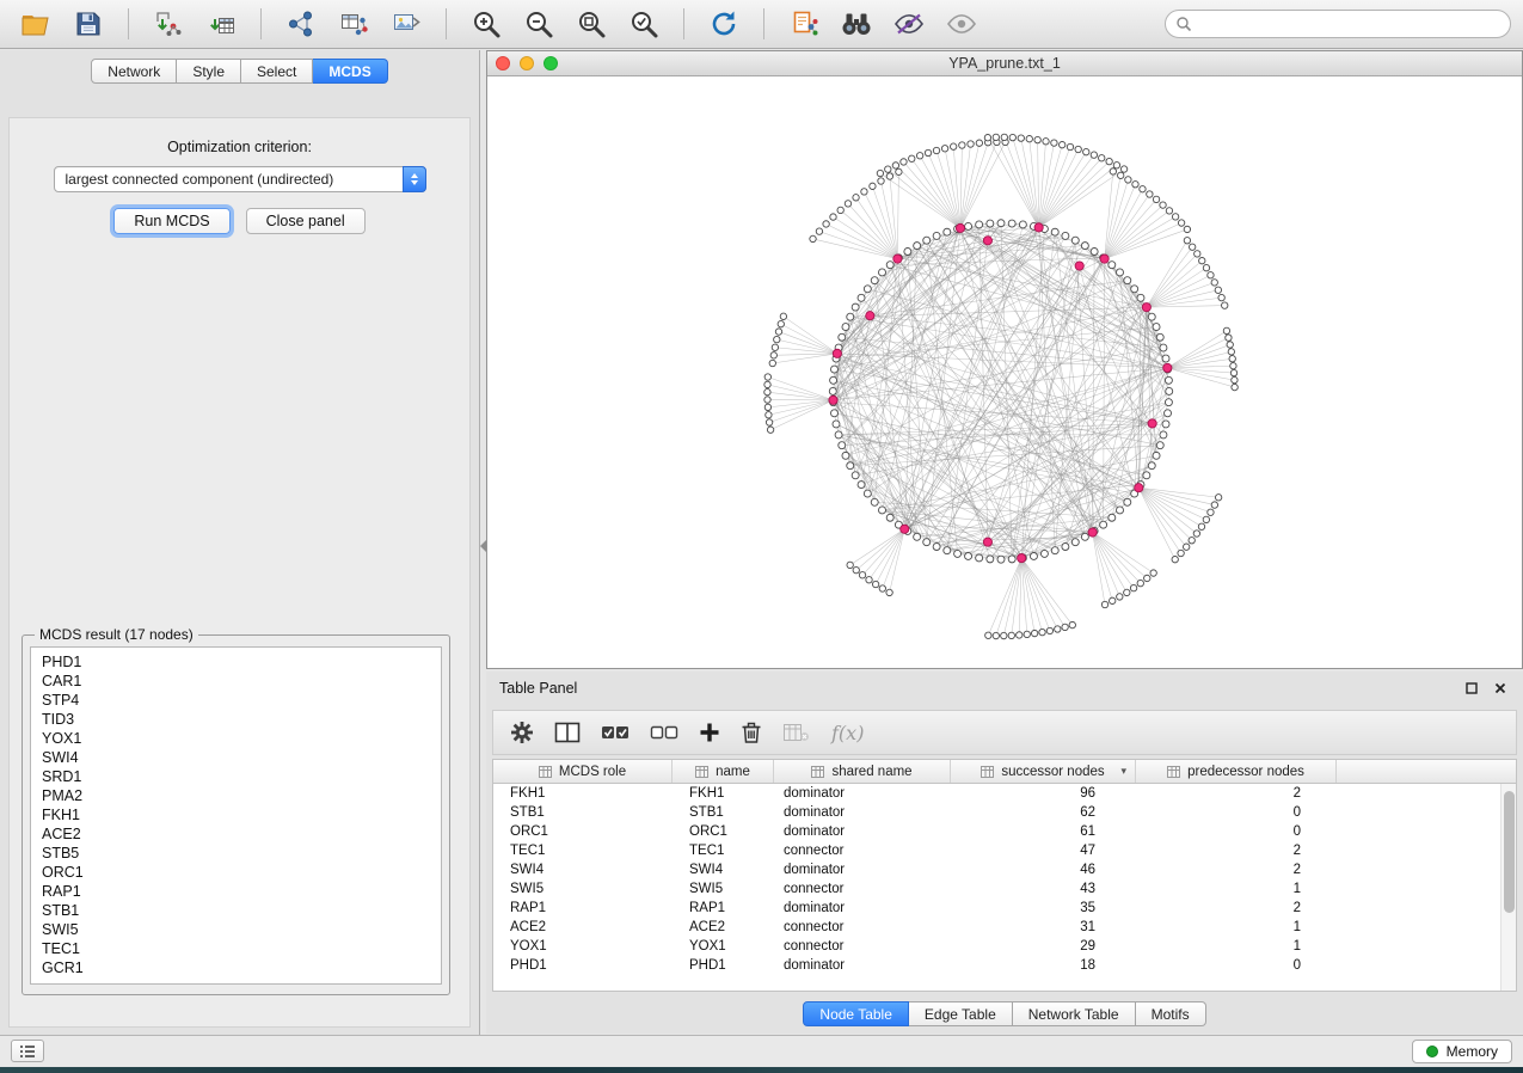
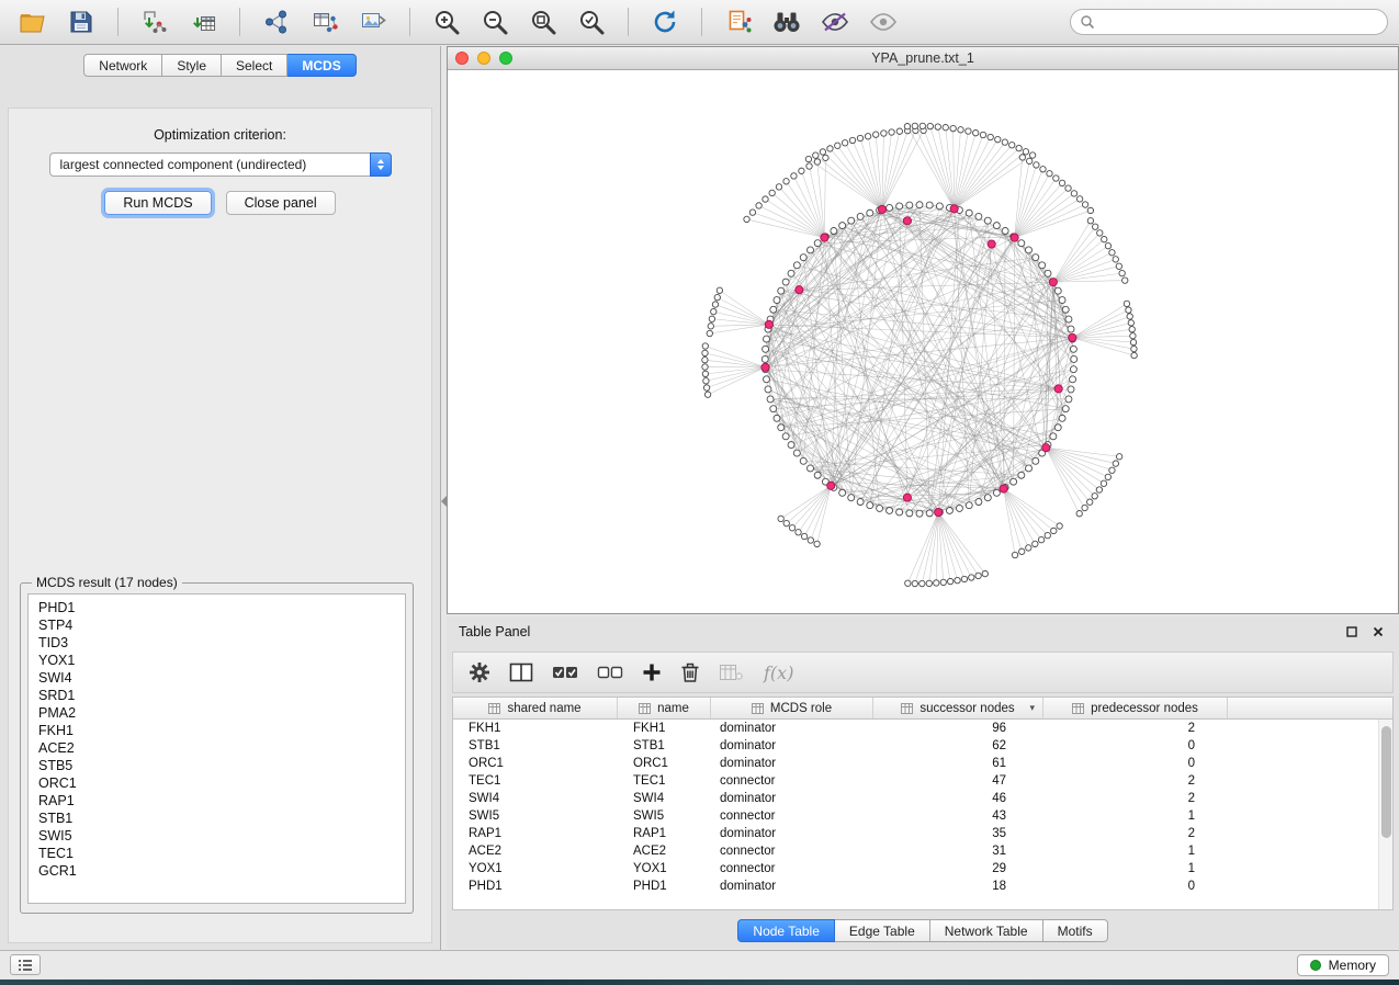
  Network
  Style
  Select
  MCDS
  Optimization criterion:
  largest connected component (undirected)
  Run MCDS
  Close panel
  MCDS result (17 nodes)
  PHD1
- CAR1
  STP4
  TID3
  YOX1
  SWI4
  SRD1
  PMA2
  FKH1
  ACE2
  STB5
  ORC1
  RAP1
  STB1
  SWI5
  TEC1
  GCR1
  YPA_prune.txt_1
  Table Panel
  f(x)
- MCDS role
+ shared name
  name
- shared name
+ MCDS role
  successor nodes
  ▾
  predecessor nodes
  FKH1
  FKH1
  dominator
  96
  2
  STB1
  STB1
  dominator
  62
  0
  ORC1
  ORC1
  dominator
  61
  0
  TEC1
  TEC1
  connector
  47
  2
  SWI4
  SWI4
  dominator
  46
  2
  SWI5
  SWI5
  connector
  43
  1
  RAP1
  RAP1
  dominator
  35
  2
  ACE2
  ACE2
  connector
  31
  1
  YOX1
  YOX1
  connector
  29
  1
  PHD1
  PHD1
  dominator
  18
  0
  Node Table
  Edge Table
  Network Table
  Motifs
  Memory
